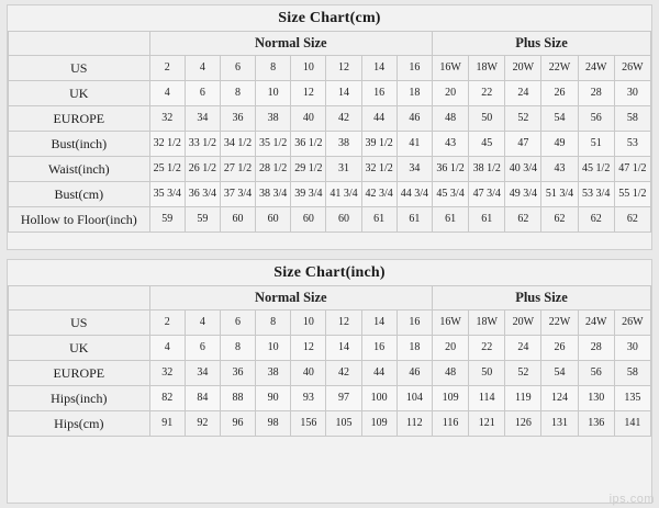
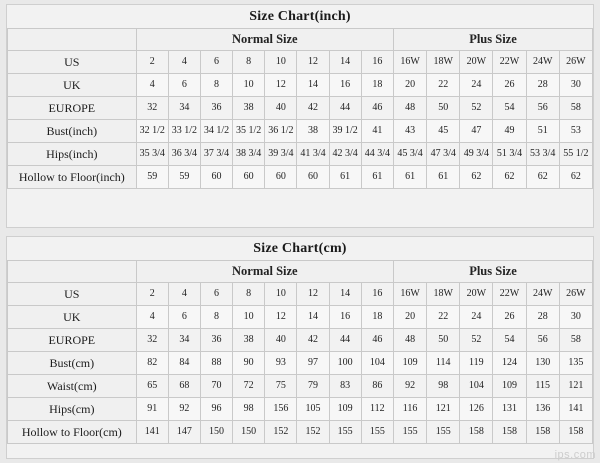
- Size Chart(cm)
+ Size Chart(inch)
  	Normal Size	Plus Size
  US	2	4	6	8	10	12	14	16	16W	18W	20W	22W	24W	26W
  UK	4	6	8	10	12	14	16	18	20	22	24	26	28	30
  EUROPE	32	34	36	38	40	42	44	46	48	50	52	54	56	58
  Bust(inch)	32 1/2	33 1/2	34 1/2	35 1/2	36 1/2	38	39 1/2	41	43	45	47	49	51	53
- Waist(inch)	25 1/2	26 1/2	27 1/2	28 1/2	29 1/2	31	32 1/2	34	36 1/2	38 1/2	40 3/4	43	45 1/2	47 1/2
- Bust(cm)	35 3/4	36 3/4	37 3/4	38 3/4	39 3/4	41 3/4	42 3/4	44 3/4	45 3/4	47 3/4	49 3/4	51 3/4	53 3/4	55 1/2
+ Hips(inch)	35 3/4	36 3/4	37 3/4	38 3/4	39 3/4	41 3/4	42 3/4	44 3/4	45 3/4	47 3/4	49 3/4	51 3/4	53 3/4	55 1/2
  Hollow to Floor(inch)	59	59	60	60	60	60	61	61	61	61	62	62	62	62
- Size Chart(inch)
+ Size Chart(cm)
  	Normal Size	Plus Size
  US	2	4	6	8	10	12	14	16	16W	18W	20W	22W	24W	26W
  UK	4	6	8	10	12	14	16	18	20	22	24	26	28	30
  EUROPE	32	34	36	38	40	42	44	46	48	50	52	54	56	58
- Hips(inch)	82	84	88	90	93	97	100	104	109	114	119	124	130	135
+ Bust(cm)	82	84	88	90	93	97	100	104	109	114	119	124	130	135
+ Waist(cm)	65	68	70	72	75	79	83	86	92	98	104	109	115	121
  Hips(cm)	91	92	96	98	156	105	109	112	116	121	126	131	136	141
+ Hollow to Floor(cm)	141	147	150	150	152	152	155	155	155	155	158	158	158	158
  ips.com
